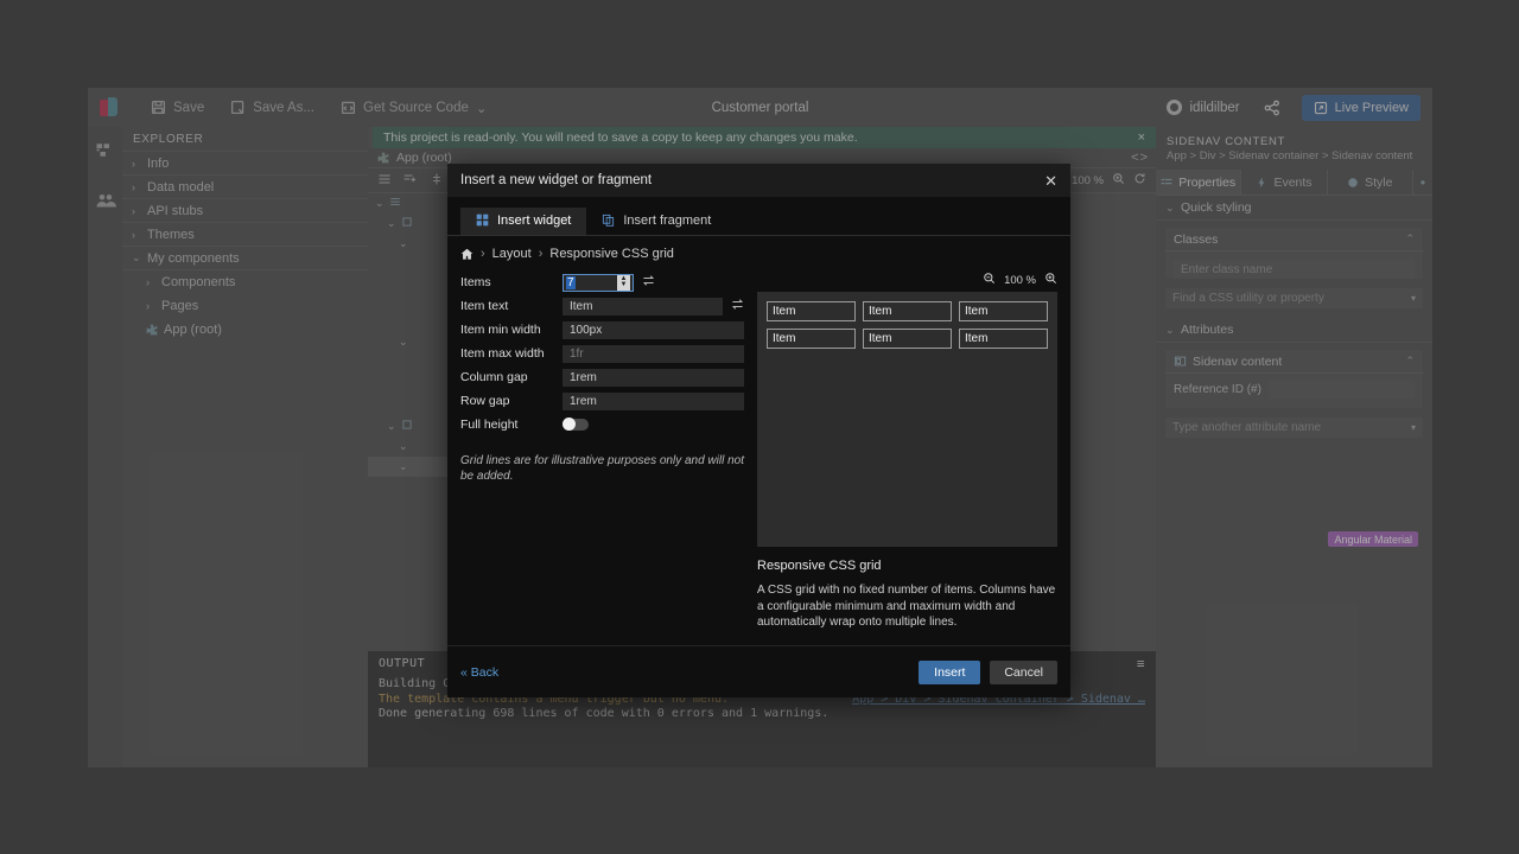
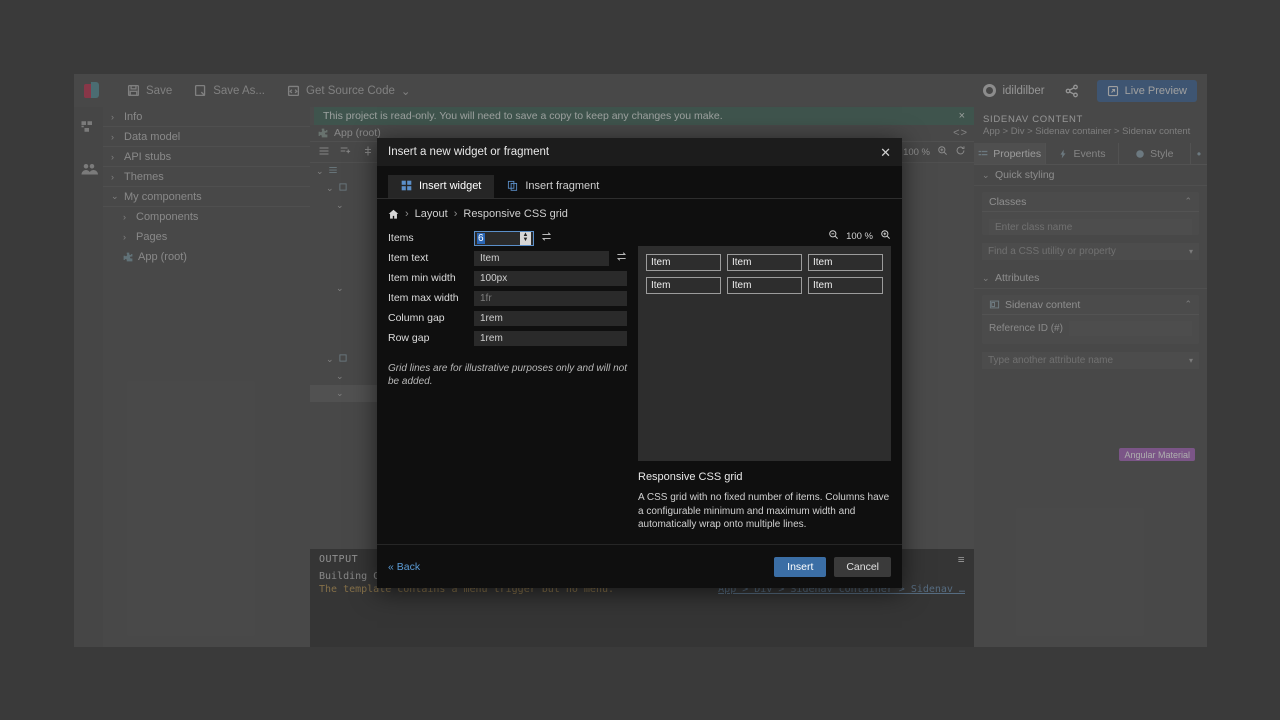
  Save
  Save As...
  Get Source Code
  ⌄
- Customer portal
  idildilber
  Live Preview
- EXPLORER
  ›
  Info
  ›
  Data model
  ›
  API stubs
  ›
  Themes
  ⌄
  My components
  ›
  Components
  ›
  Pages
  App (root)
  This project is read-only. You will need to save a copy to keep any changes you make.
  ×
  App (root)
  < >
  100 %
  ⌄
  ⌄
  ⌄
  ⌄
  ⌄
  ⌄
  ⌄
  OUTPUT
  ≡
  App > Div > Sidenav container > Sidenav …
  The template contains a menu trigger but no menu.
- Done generating 698 lines of code with 0 errors and 1 warnings.
  SIDENAV CONTENT
  App > Div > Sidenav container > Sidenav content
  Properties
  Events
  Style
  •
  ⌄
  Quick styling
  Classes
  ⌃
  Enter class name
  Find a CSS utility or property
  ▾
  ⌄
  Attributes
  Sidenav content
  ⌃
  Reference ID (#)
  Type another attribute name
  ▾
  Angular Material
  Insert a new widget or fragment
  ✕
  Insert widget
  Insert fragment
  ›
  Layout
  ›
  Responsive CSS grid
  Items
- 7
+ 6
  Item text
  Item
  Item min width
  100px
  Item max width
  1fr
  Column gap
  1rem
  Row gap
  1rem
- Full height
  Grid lines are for illustrative purposes only and will not be added.
  100 %
  Item
  Item
  Item
  Item
  Item
  Item
  Responsive CSS grid
  A CSS grid with no fixed number of items. Columns have a configurable minimum and maximum width and automatically wrap onto multiple lines.
  « Back
  Insert
  Cancel
